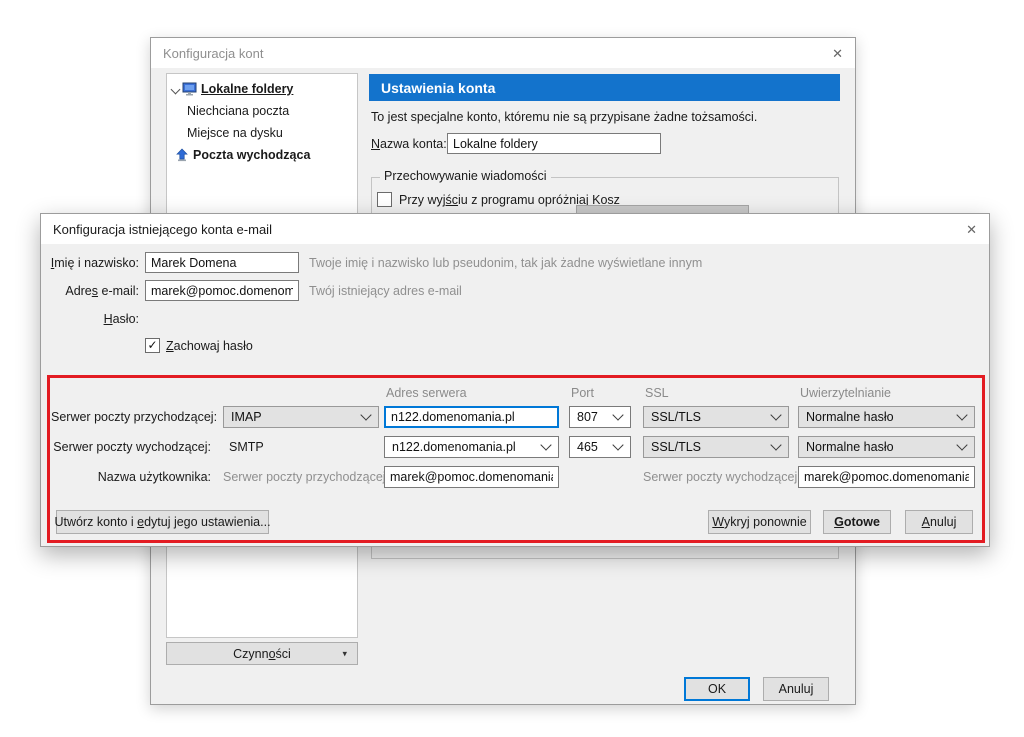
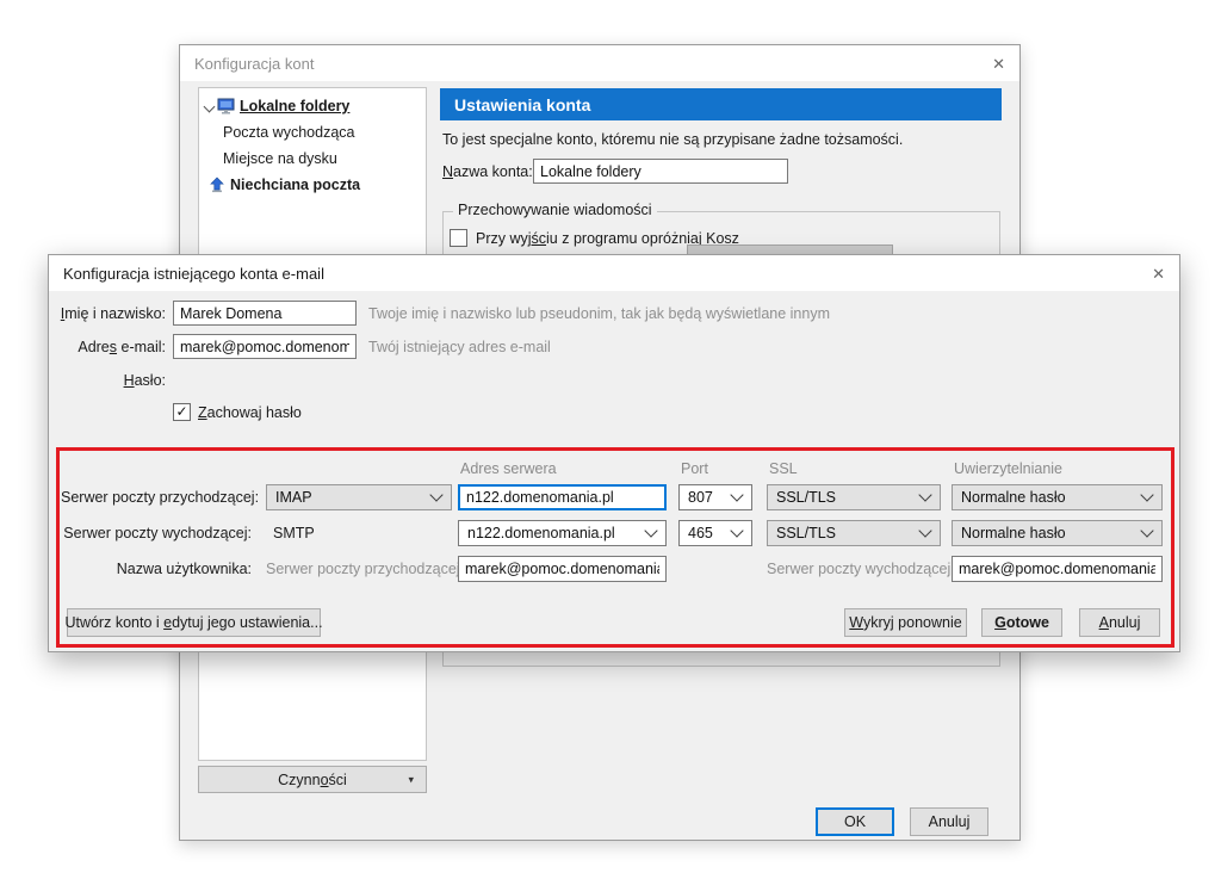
  Konfiguracja kont
  ✕
  Lokalne foldery
- Niechciana poczta
+ Poczta wychodząca
  Miejsce na dysku
- Poczta wychodząca
+ Niechciana poczta
  Czynności
  ▾
  Ustawienia konta
  To jest specjalne konto, któremu nie są przypisane żadne tożsamości.
  Nazwa konta:
  Lokalne foldery
  Przechowywanie wiadomości
  Przy wyjściu z programu opróżniaj Kosz
  OK
  Anuluj
  Konfiguracja istniejącego konta e-mail
  ✕
  Imię i nazwisko:
  Marek Domena
- Twoje imię i nazwisko lub pseudonim, tak jak żadne wyświetlane innym
+ Twoje imię i nazwisko lub pseudonim, tak jak będą wyświetlane innym
  Adres e-mail:
  marek@pomoc.domenom
  Twój istniejący adres e-mail
  Hasło:
  ✓
  Zachowaj hasło
  Adres serwera
  Port
  SSL
  Uwierzytelnianie
  Serwer poczty przychodzące
  IMAP
  n122.domenomania.pl
  807
  SSL/TLS
  Normalne hasło
  Serwer poczty wychodzącej:
  SMTP
  n122.domenomania.pl
  465
  SSL/TLS
  Normalne hasło
  Nazwa użytkownika:
  Serwer poczty przychodząc
  marek@pomoc.domenomani
  Serwer poczty wychodząc
  marek@pomoc.domenomania
  Utwórz konto i edytuj jego ustawienia...
  Wykryj ponownie
  Gotowe
  Anuluj
